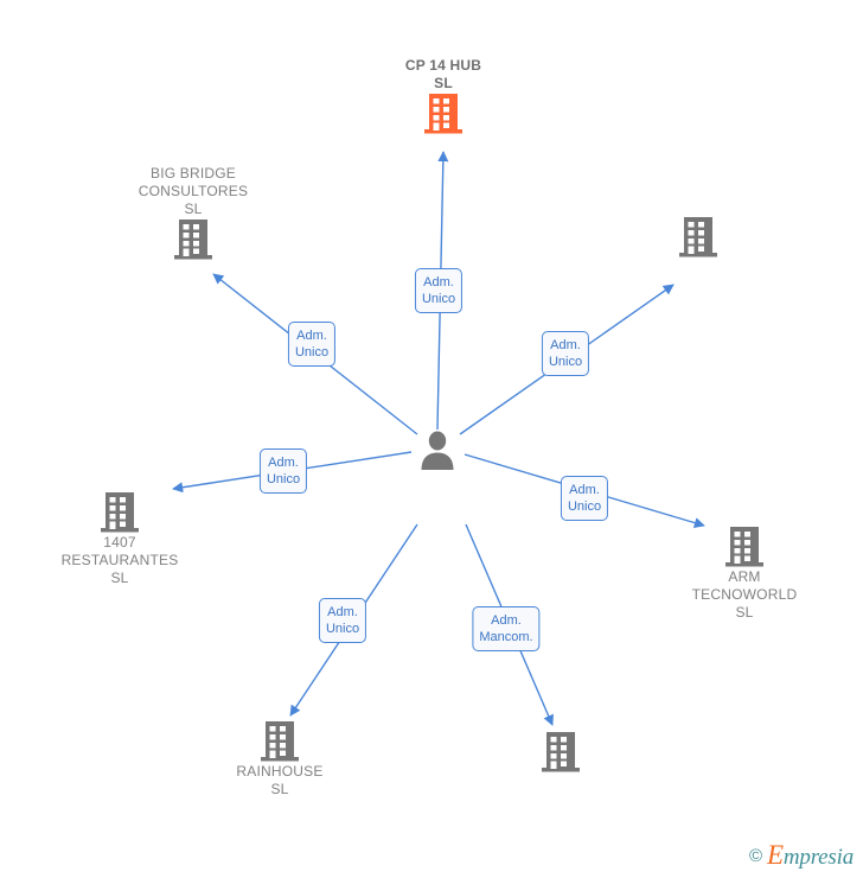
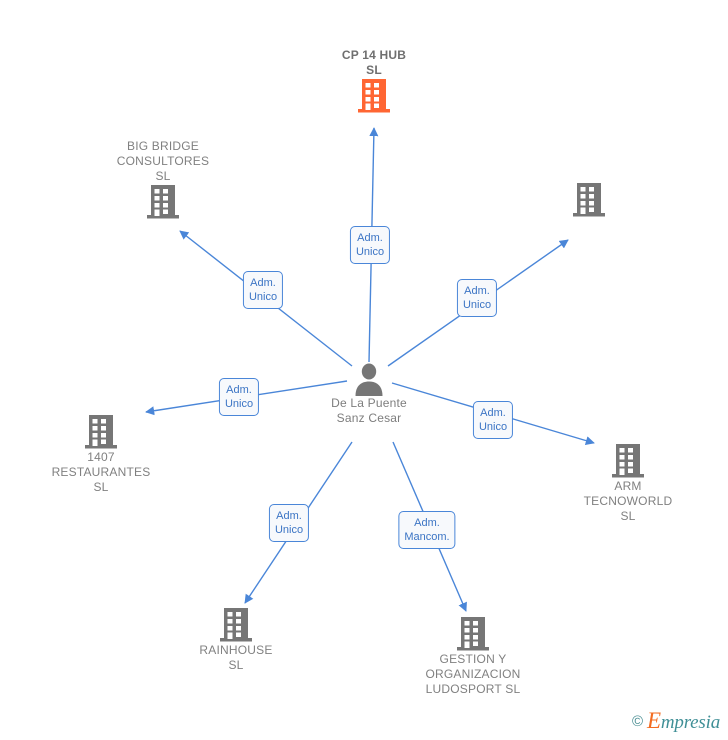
  CP 14 HUB
  SL
  BIG BRIDGE
  CONSULTORES
  SL
  1407
  RESTAURANTES
  SL
  ARM
  TECNOWORLD
  SL
  RAINHOUSE
  SL
+ GESTION Y
+ ORGANIZACION
+ LUDOSPORT SL
+ De La Puente
+ Sanz Cesar
  Adm.
  Unico
  Adm.
  Unico
  Adm.
  Unico
  Adm.
  Unico
  Adm.
  Unico
  Adm.
  Unico
  Adm.
  Mancom.
  ©
  Empresia
